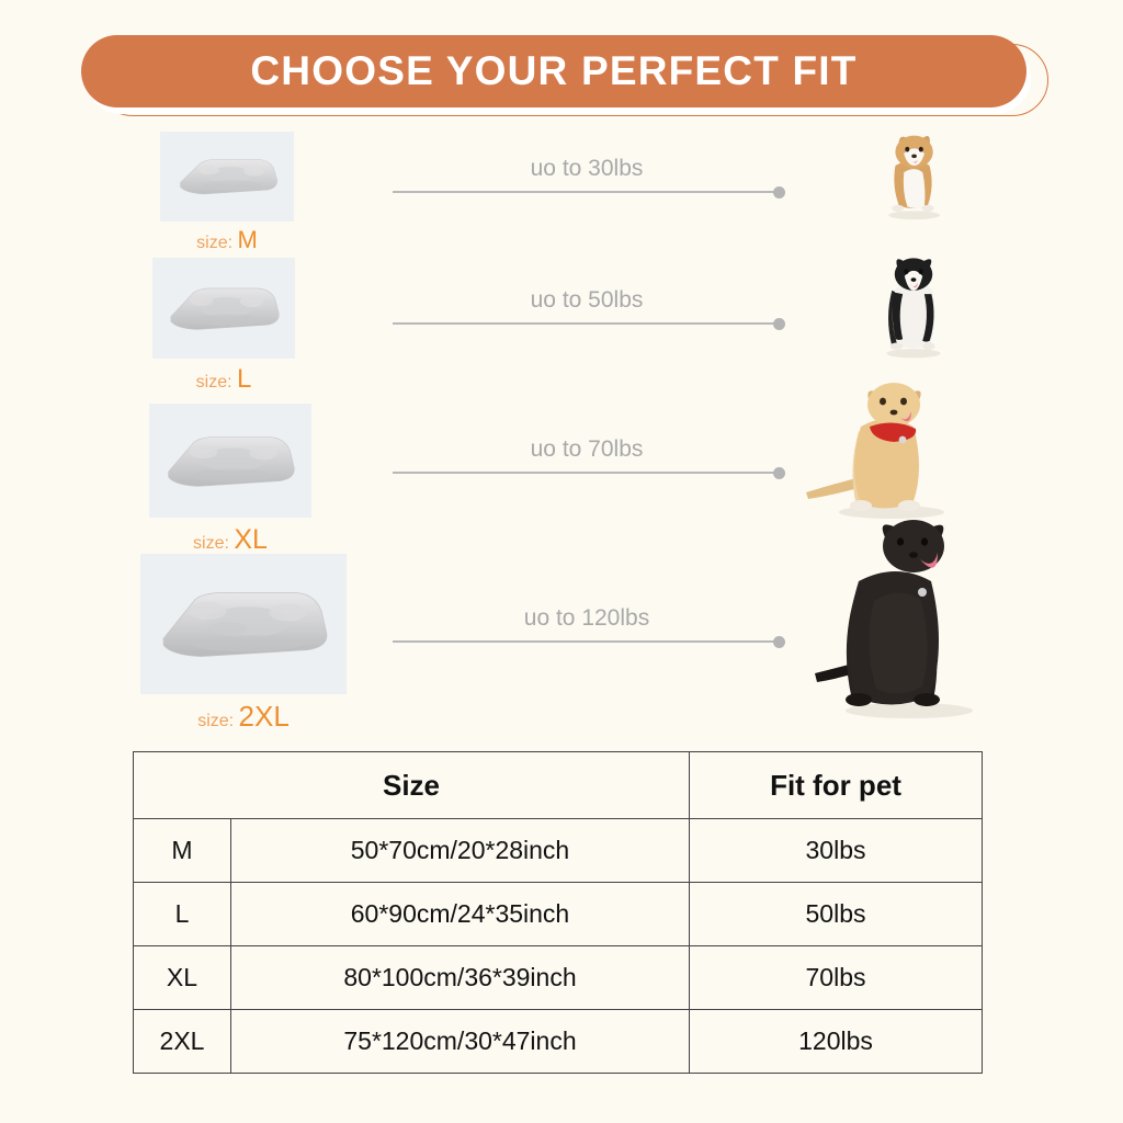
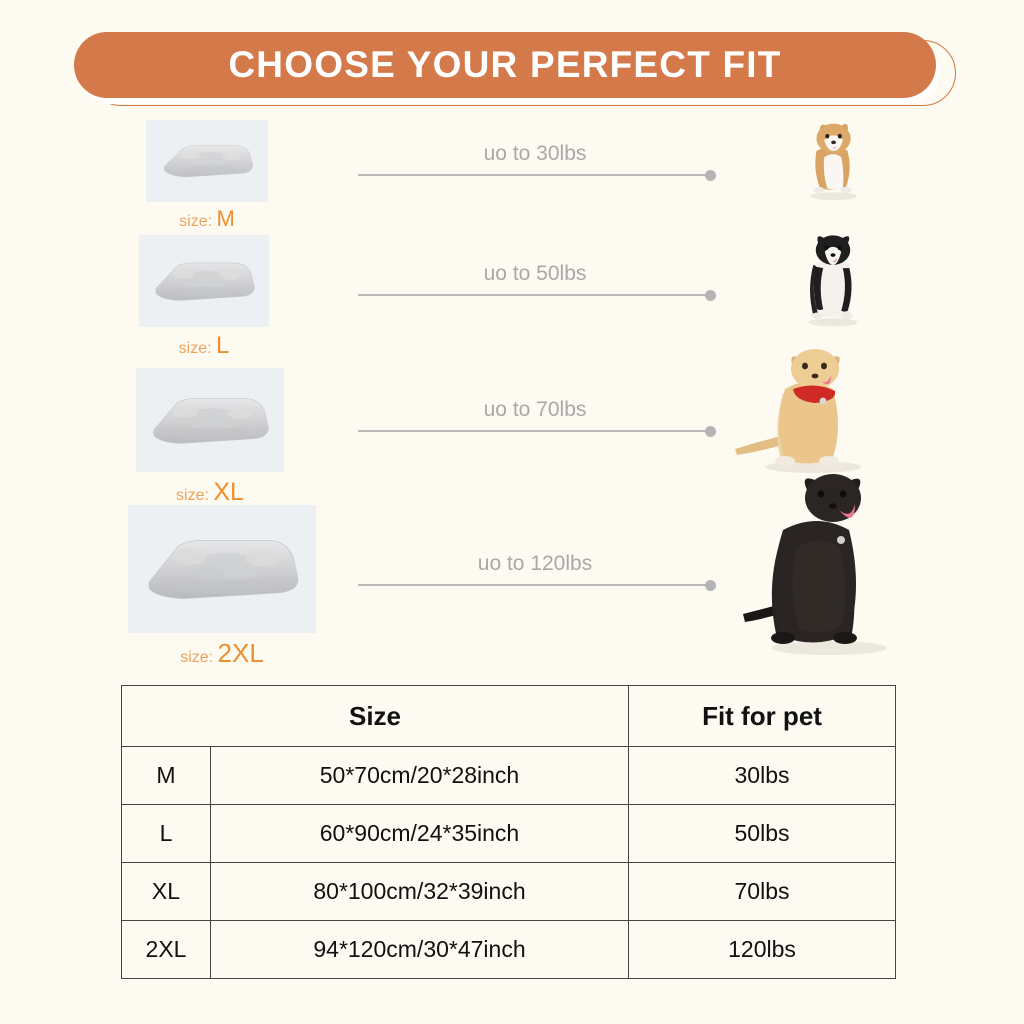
  CHOOSE YOUR PERFECT FIT
  size: M
  uo to 30lbs
  size: L
  uo to 50lbs
  size: XL
  uo to 70lbs
  size: 2XL
  uo to 120lbs
  Size
  Fit for pet
  M
  50*70cm/20*28inch
  30lbs
  L
  60*90cm/24*35inch
  50lbs
  XL
- 80*100cm/36*39inch
+ 80*100cm/32*39inch
  70lbs
  2XL
- 75*120cm/30*47inch
+ 94*120cm/30*47inch
  120lbs
